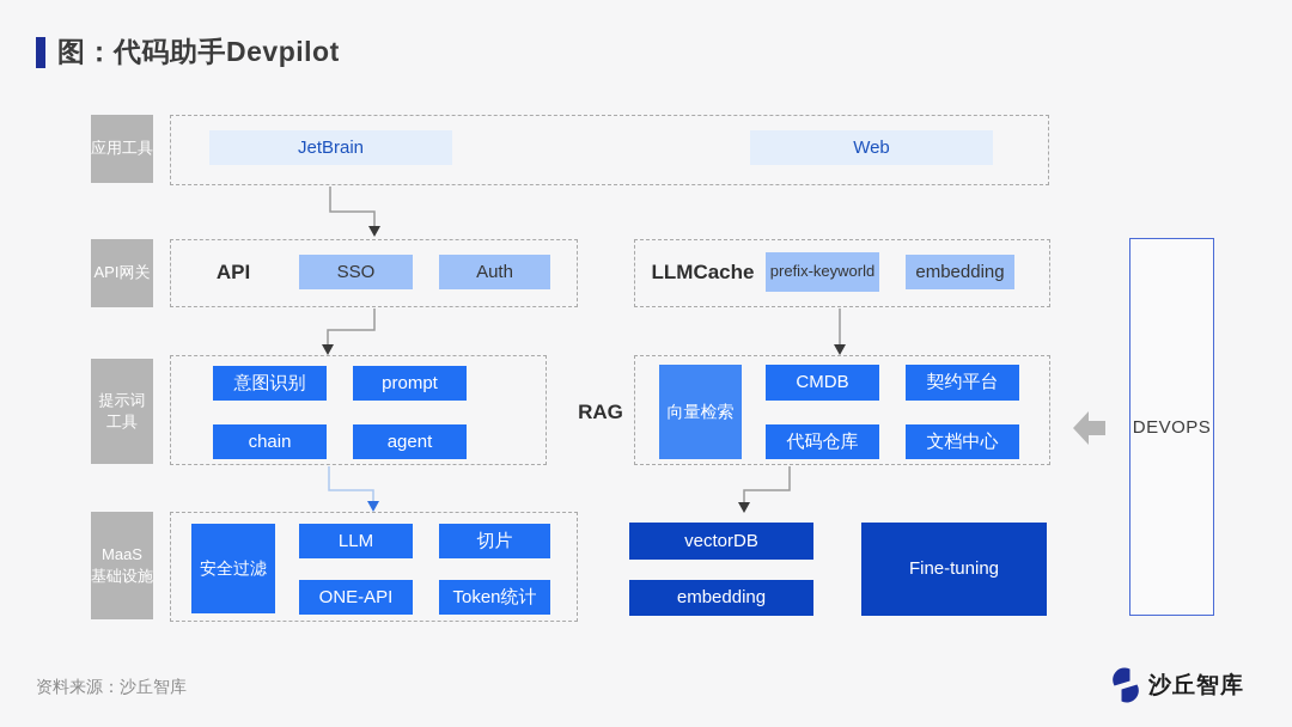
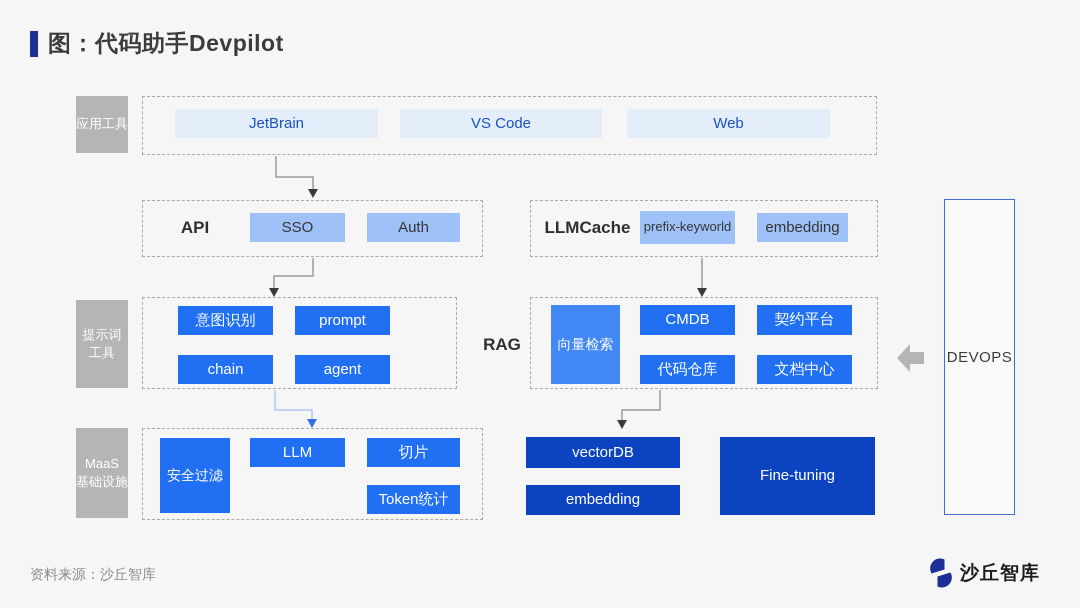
  图：代码助手Devpilot
  应用工具
- API网关
  提示词
  工具
  MaaS
  基础设施
  JetBrain
+ VS Code
  Web
  API
  SSO
  Auth
  LLMCache
  prefix-keyworld
  embedding
  意图识别
  prompt
  chain
  agent
  RAG
  向量检索
  CMDB
  契约平台
  代码仓库
  文档中心
  安全过滤
  LLM
  切片
- ONE-API
  Token统计
  vectorDB
  embedding
  Fine-tuning
  DEVOPS
  资料来源：沙丘智库
  沙丘智库
